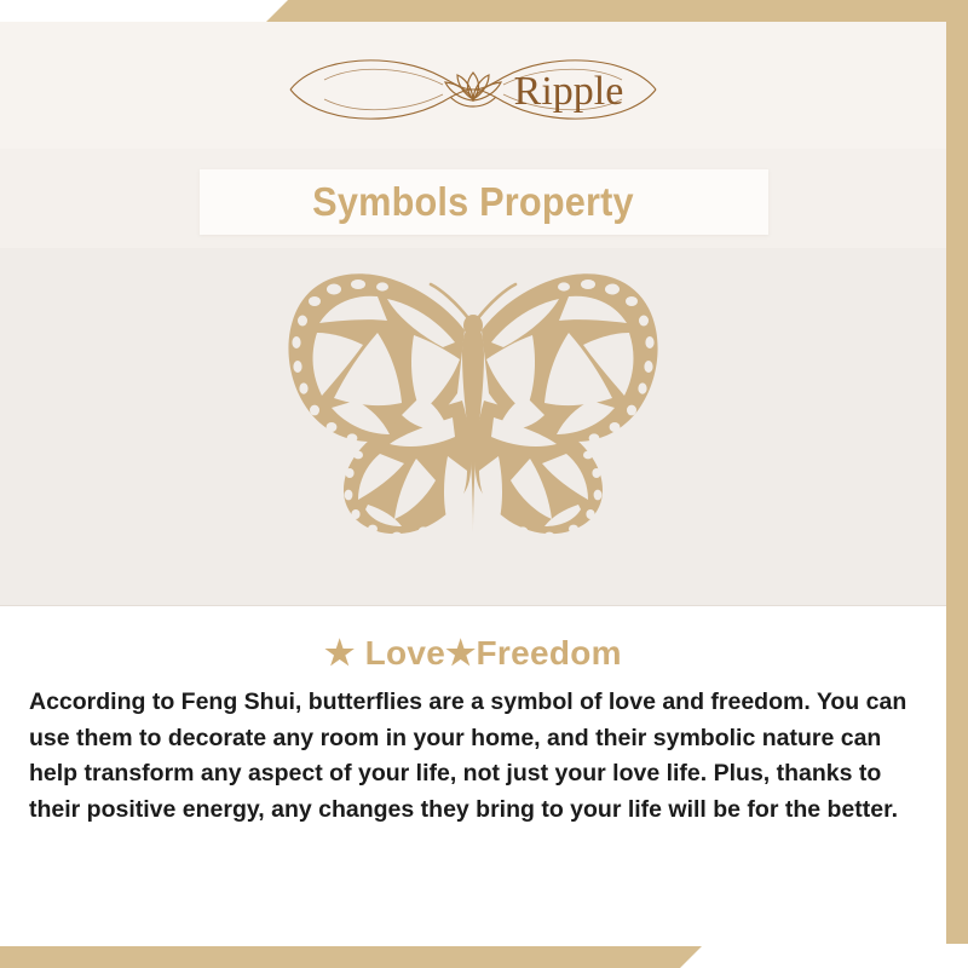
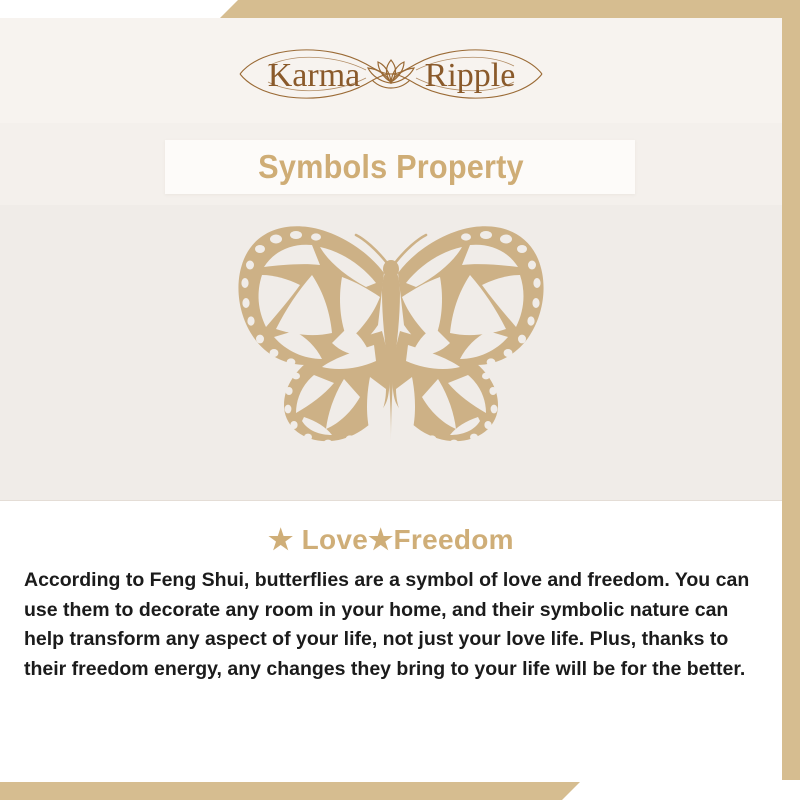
+ Karma
  Ripple
  Symbols Property
  ★ Love★Freedom
- According to Feng Shui, butterflies are a symbol of love and freedom. You can use them to decorate any room in your home, and their symbolic nature can help transform any aspect of your life, not just your love life. Plus, thanks to their positive energy, any changes they bring to your life will be for the better.
+ According to Feng Shui, butterflies are a symbol of love and freedom. You can use them to decorate any room in your home, and their symbolic nature can help transform any aspect of your life, not just your love life. Plus, thanks to their freedom energy, any changes they bring to your life will be for the better.
